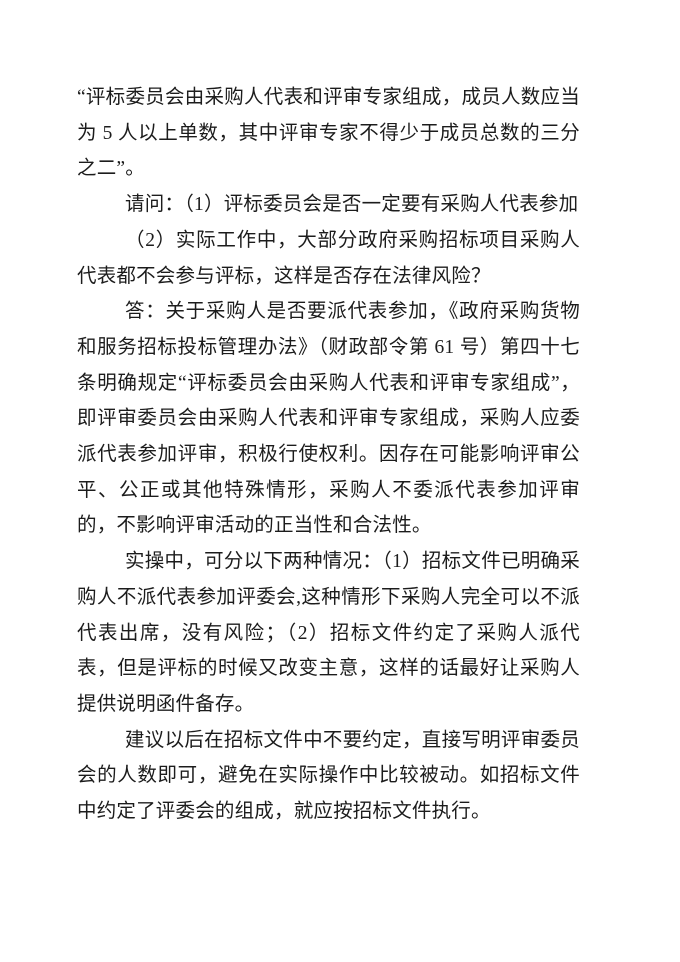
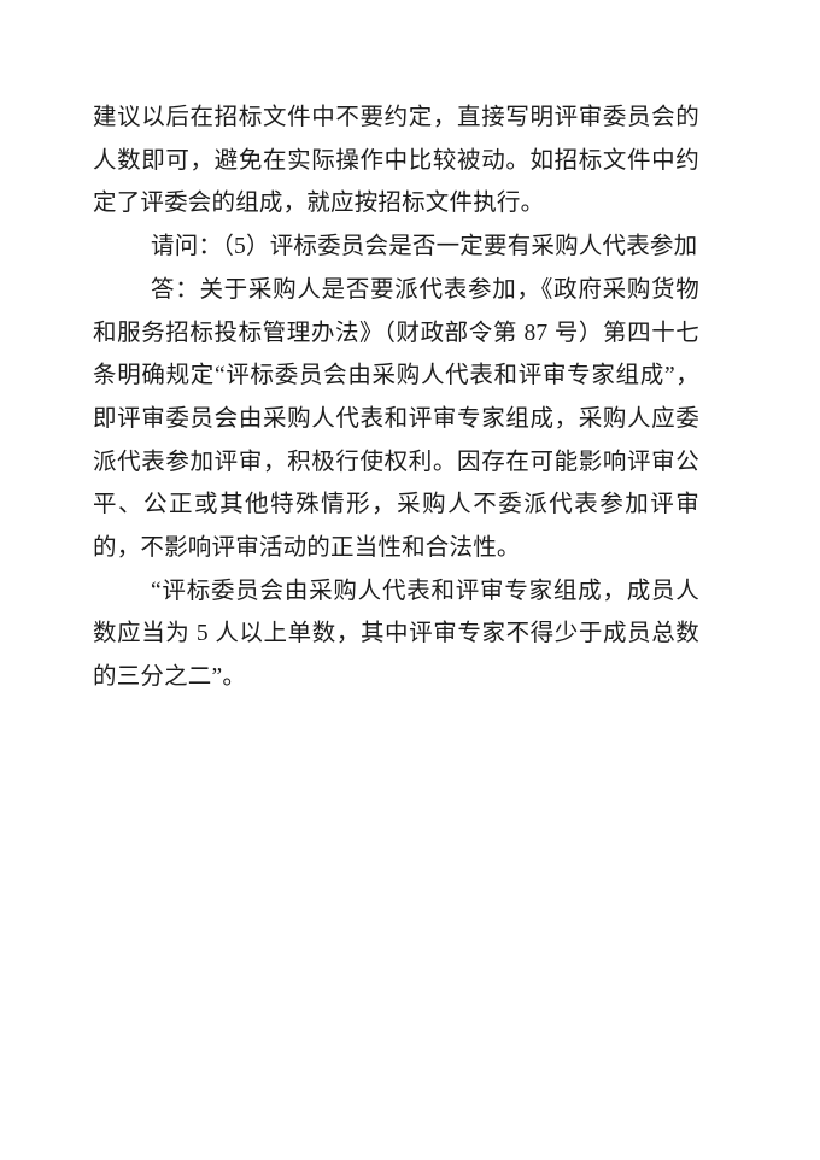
- “评标委员会由采购人代表和评审专家组成，成员人数应当为 5 人以上单数，其中评审专家不得少于成员总数的三分之二”。
+ 建议以后在招标文件中不要约定，直接写明评审委员会的人数即可，避免在实际操作中比较被动。如招标文件中约定了评委会的组成，就应按招标文件执行。
- 请问：（1）评标委员会是否一定要有采购人代表参加
+ 请问：（5）评标委员会是否一定要有采购人代表参加
- （2）实际工作中，大部分政府采购招标项目采购人代表都不会参与评标，这样是否存在法律风险？
- 答：关于采购人是否要派代表参加，《政府采购货物和服务招标投标管理办法》（财政部令第 61 号）第四十七条明确规定“评标委员会由采购人代表和评审专家组成”，即评审委员会由采购人代表和评审专家组成，采购人应委派代表参加评审，积极行使权利。因存在可能影响评审公平、公正或其他特殊情形，采购人不委派代表参加评审的，不影响评审活动的正当性和合法性。
+ 答：关于采购人是否要派代表参加，《政府采购货物和服务招标投标管理办法》（财政部令第 87 号）第四十七条明确规定“评标委员会由采购人代表和评审专家组成”，即评审委员会由采购人代表和评审专家组成，采购人应委派代表参加评审，积极行使权利。因存在可能影响评审公平、公正或其他特殊情形，采购人不委派代表参加评审的，不影响评审活动的正当性和合法性。
- 实操中，可分以下两种情况：（1）招标文件已明确采购人不派代表参加评委会,这种情形下采购人完全可以不派代表出席，没有风险；（2）招标文件约定了采购人派代表，但是评标的时候又改变主意，这样的话最好让采购人提供说明函件备存。
- 建议以后在招标文件中不要约定，直接写明评审委员会的人数即可，避免在实际操作中比较被动。如招标文件中约定了评委会的组成，就应按招标文件执行。
+ “评标委员会由采购人代表和评审专家组成，成员人数应当为 5 人以上单数，其中评审专家不得少于成员总数的三分之二”。
